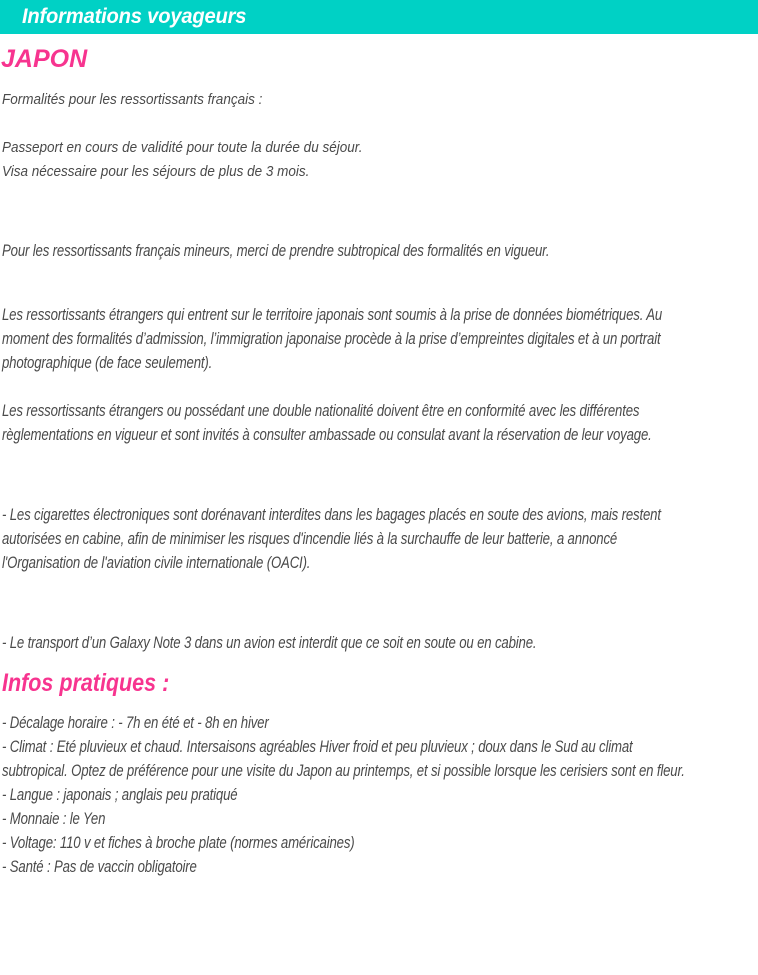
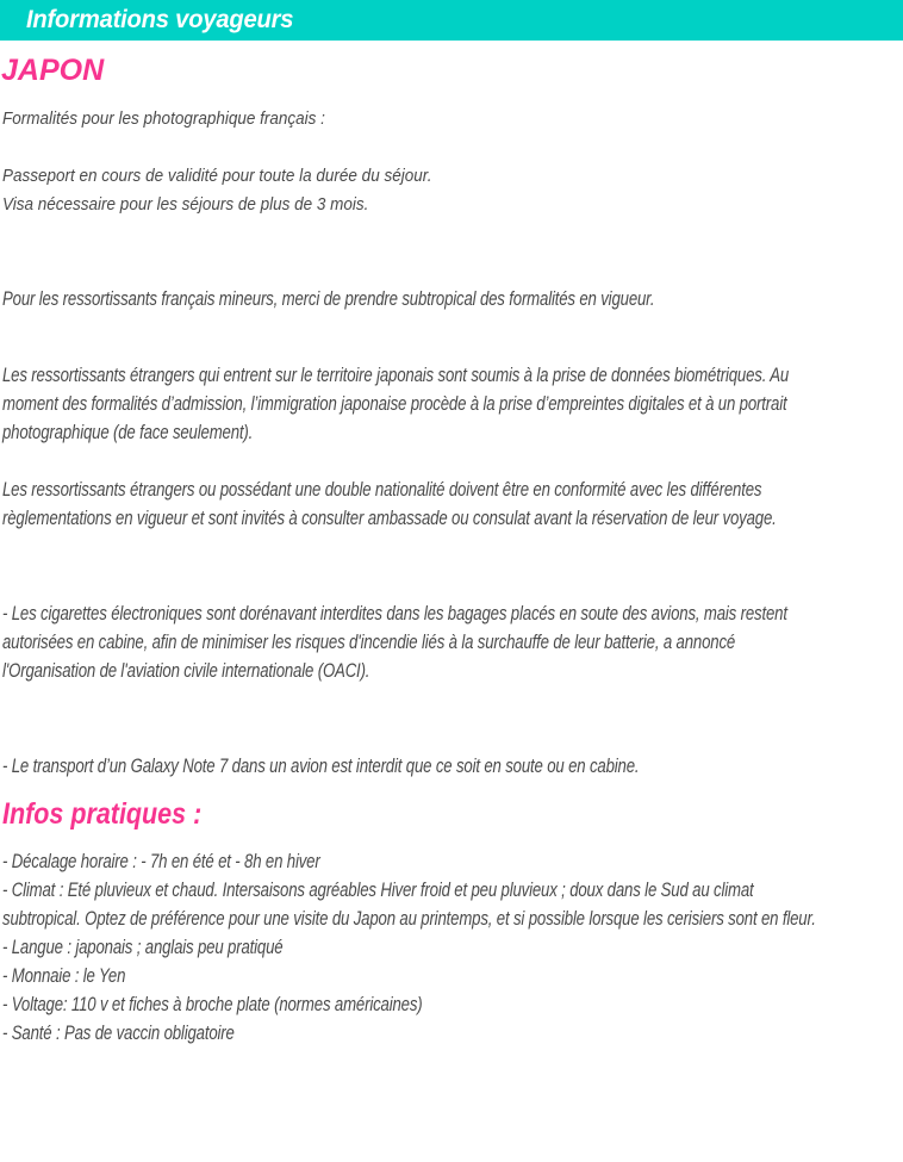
  Informations voyageurs
  JAPON
- Formalités pour les ressortissants français :
+ Formalités pour les photographique français :
  Passeport en cours de validité pour toute la durée du séjour.
  Visa nécessaire pour les séjours de plus de 3 mois.
  Pour les ressortissants français mineurs, merci de prendre subtropical des formalités en vigueur.
  Les ressortissants étrangers qui entrent sur le territoire japonais sont soumis à la prise de données biométriques. Au
  moment des formalités d’admission, l’immigration japonaise procède à la prise d’empreintes digitales et à un portrait
  photographique (de face seulement).
  Les ressortissants étrangers ou possédant une double nationalité doivent être en conformité avec les différentes
  règlementations en vigueur et sont invités à consulter ambassade ou consulat avant la réservation de leur voyage.
  - Les cigarettes électroniques sont dorénavant interdites dans les bagages placés en soute des avions, mais restent
  autorisées en cabine, afin de minimiser les risques d'incendie liés à la surchauffe de leur batterie, a annoncé
  l'Organisation de l'aviation civile internationale (OACI).
- - Le transport d’un Galaxy Note 3 dans un avion est interdit que ce soit en soute ou en cabine.
+ - Le transport d’un Galaxy Note 7 dans un avion est interdit que ce soit en soute ou en cabine.
  Infos pratiques :
  - Décalage horaire : - 7h en été et - 8h en hiver
  - Climat : Eté pluvieux et chaud. Intersaisons agréables Hiver froid et peu pluvieux ; doux dans le Sud au climat
  subtropical. Optez de préférence pour une visite du Japon au printemps, et si possible lorsque les cerisiers sont en fleur.
  - Langue : japonais ; anglais peu pratiqué
  - Monnaie : le Yen
  - Voltage: 110 v et fiches à broche plate (normes américaines)
  - Santé : Pas de vaccin obligatoire
